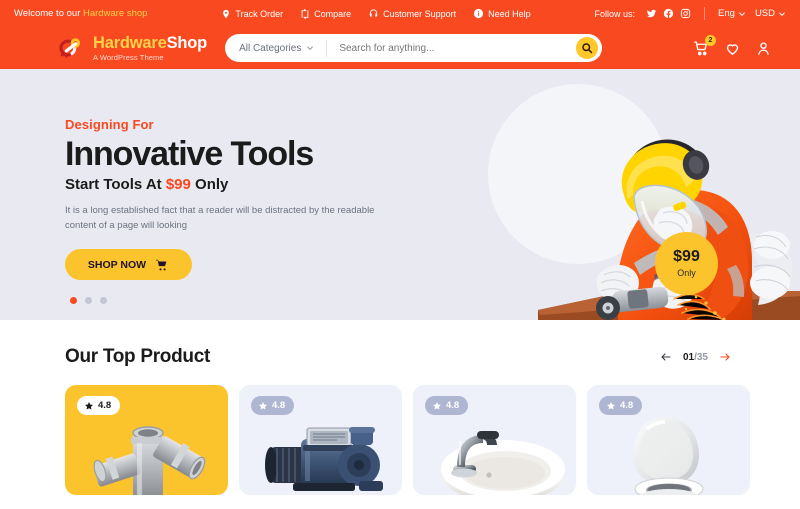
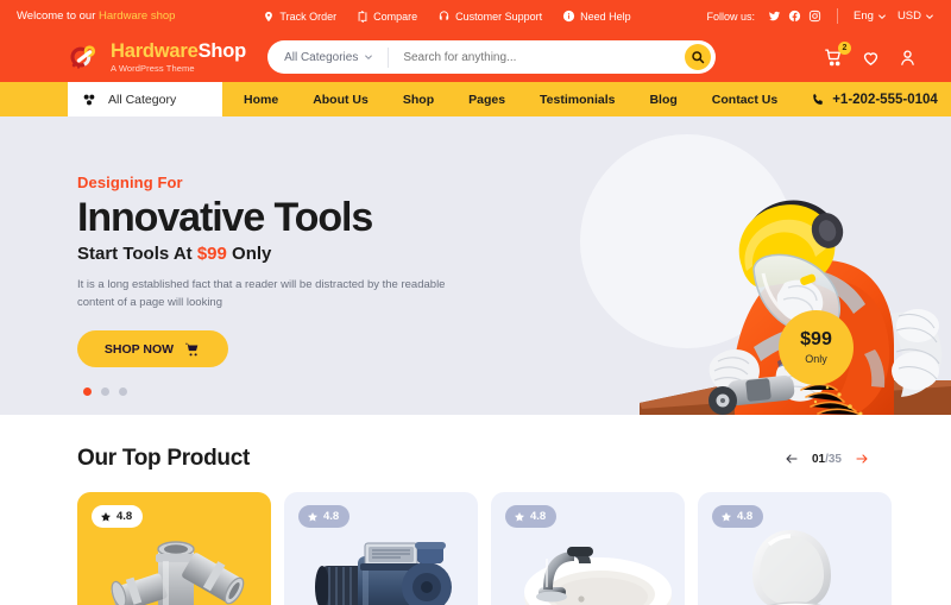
  Welcome to our Hardware shop
  Track Order
  Compare
  Customer Support
  Need Help
  Follow us:
  Eng
  USD
  HardwareShop
  A WordPress Theme
  All Categories
  Search for anything...
+ All Category
+ Home
+ About Us
+ Shop
+ Pages
+ Testimonials
+ Blog
+ Contact Us
+ +1-202-555-0104
  $99
  Only
  Designing For
  Innovative Tools
  Start Tools At $99 Only
  It is a long established fact that a reader will be distracted by the readable content of a page will looking
  SHOP NOW
  Our Top Product
  01/35
  4.8
  4.8
  4.8
  4.8
